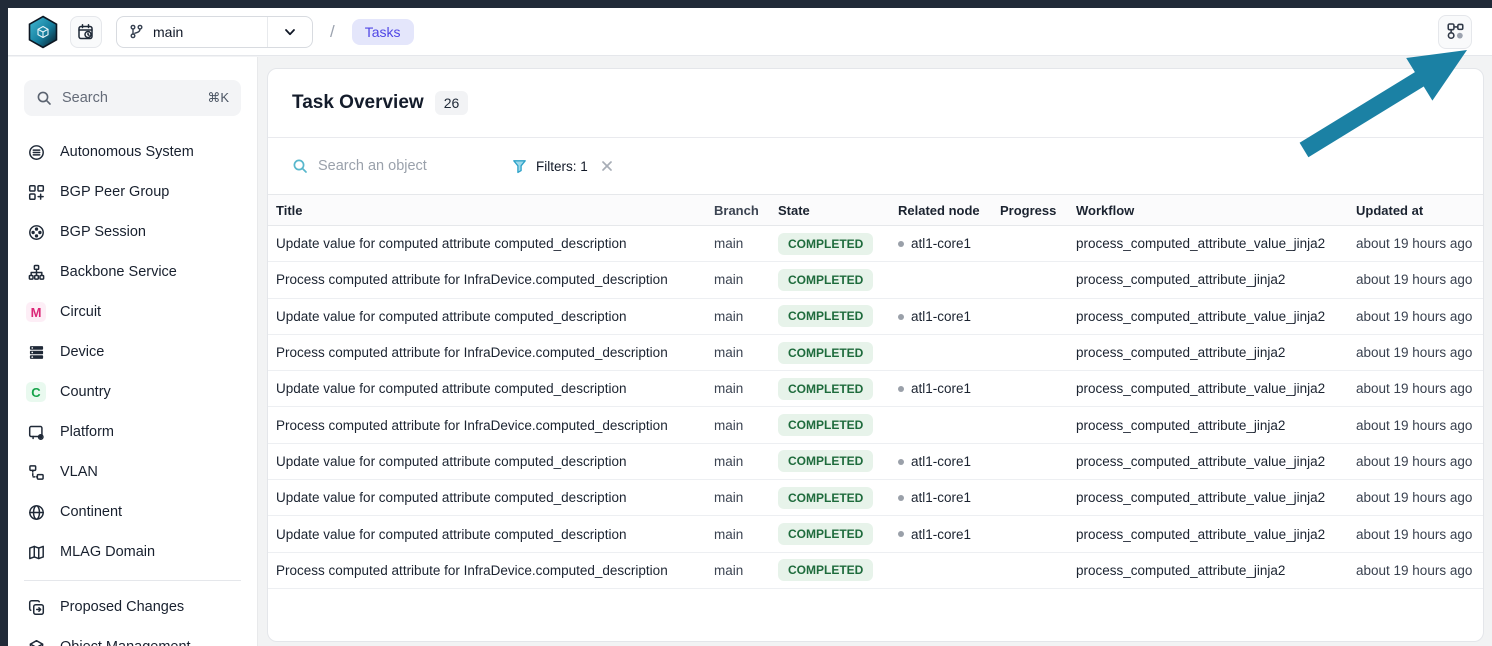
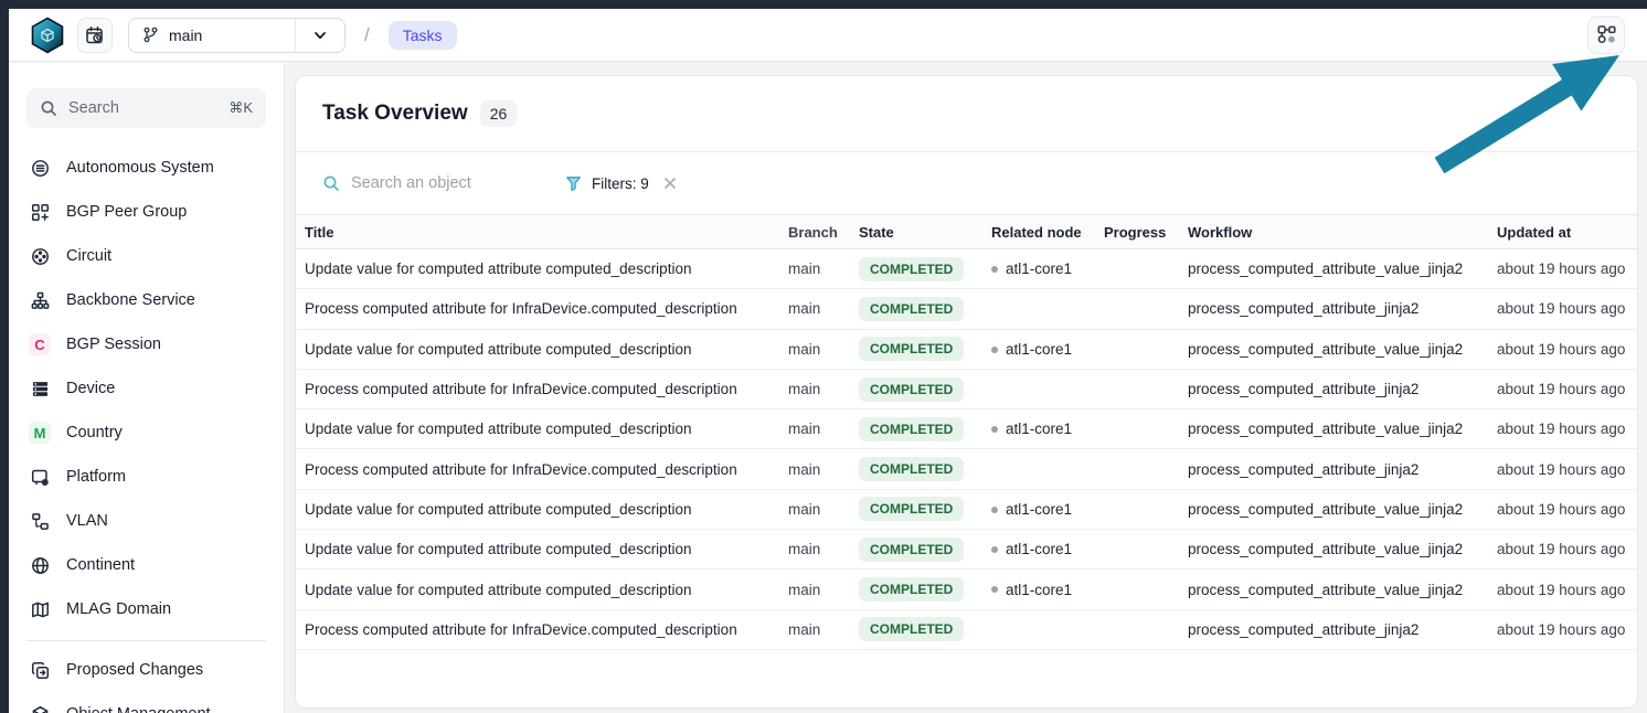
  main
  /
  Tasks
  Search
  ⌘K
  Autonomous System
  BGP Peer Group
- BGP Session
+ Circuit
  Backbone Service
- M
+ C
- Circuit
+ BGP Session
  Device
- C
+ M
  Country
  Platform
  VLAN
  Continent
  MLAG Domain
  Proposed Changes
  Task Overview
  26
  Search an object
- Filters: 1
+ Filters: 9
  Title	Branch	State	Related node	Progress	Workflow	Updated at
  Update value for computed attribute computed_description	main	COMPLETED	atl1-core1		process_computed_attribute_value_jinja2	about 19 hours ago
  Process computed attribute for InfraDevice.computed_description	main	COMPLETED			process_computed_attribute_jinja2	about 19 hours ago
  Update value for computed attribute computed_description	main	COMPLETED	atl1-core1		process_computed_attribute_value_jinja2	about 19 hours ago
  Process computed attribute for InfraDevice.computed_description	main	COMPLETED			process_computed_attribute_jinja2	about 19 hours ago
  Update value for computed attribute computed_description	main	COMPLETED	atl1-core1		process_computed_attribute_value_jinja2	about 19 hours ago
  Process computed attribute for InfraDevice.computed_description	main	COMPLETED			process_computed_attribute_jinja2	about 19 hours ago
  Update value for computed attribute computed_description	main	COMPLETED	atl1-core1		process_computed_attribute_value_jinja2	about 19 hours ago
  Update value for computed attribute computed_description	main	COMPLETED	atl1-core1		process_computed_attribute_value_jinja2	about 19 hours ago
  Update value for computed attribute computed_description	main	COMPLETED	atl1-core1		process_computed_attribute_value_jinja2	about 19 hours ago
  Process computed attribute for InfraDevice.computed_description	main	COMPLETED			process_computed_attribute_jinja2	about 19 hours ago
